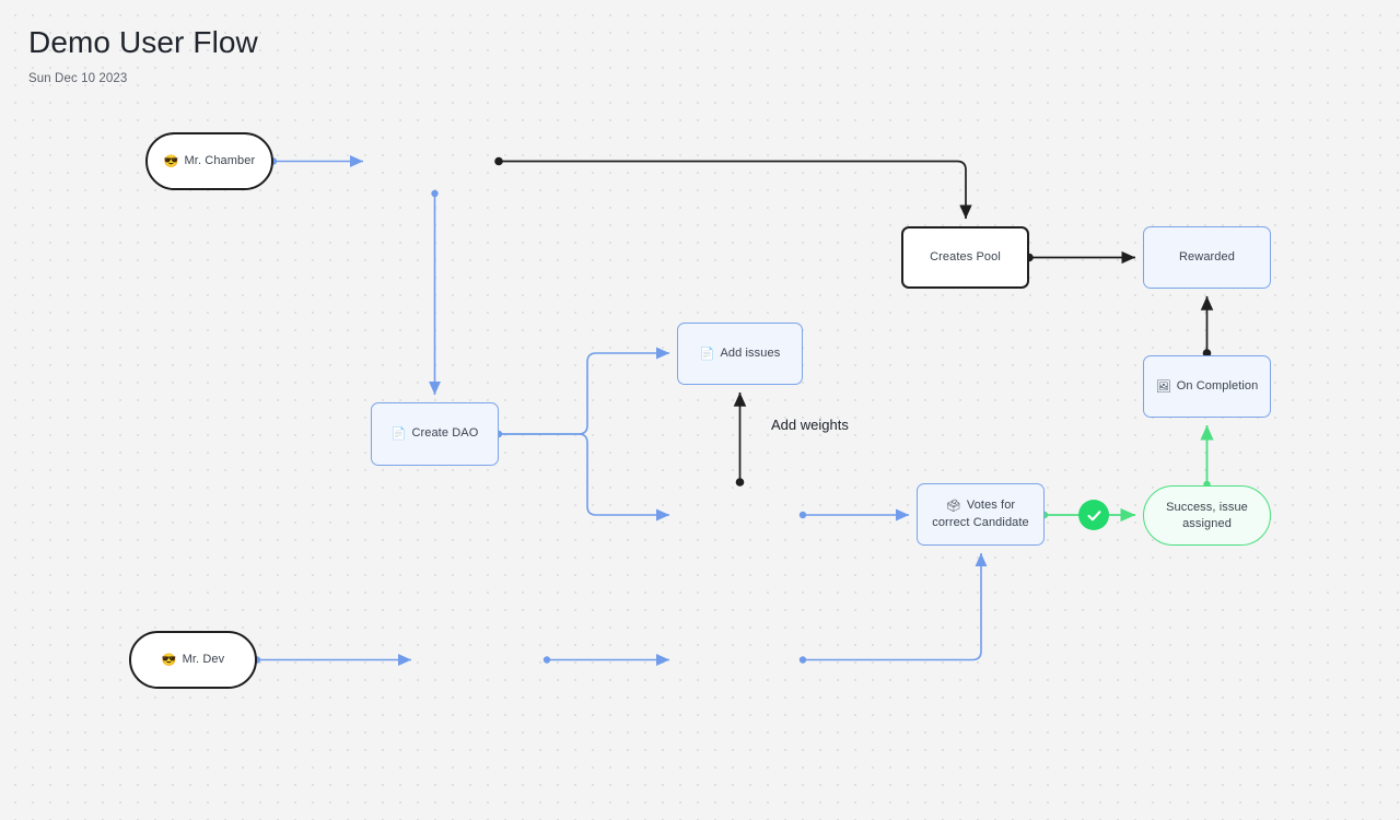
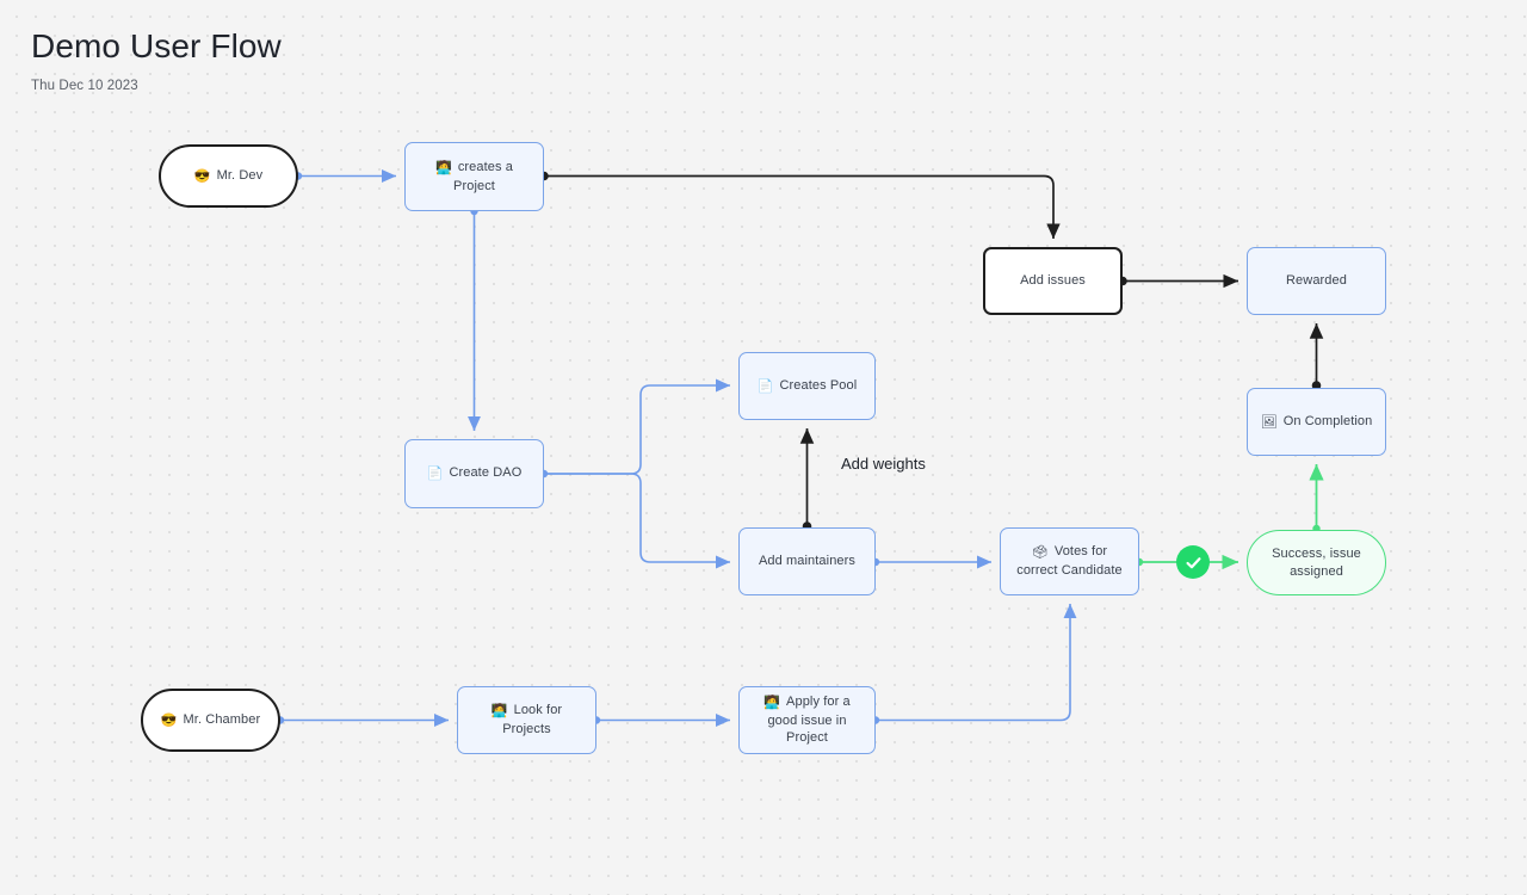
  Demo User Flow
- Sun Dec 10 2023
+ Thu Dec 10 2023
- 😎 Mr. Chamber
+ 😎 Mr. Dev
+ 🧑‍💻 creates a Project
  📄 Create DAO
- 📄 Add issues
+ 📄 Creates Pool
+ Add maintainers
- Creates Pool
+ Add issues
  Rewarded
  🖼 On Completion
  🗳 Votes for correct Candidate
  Success, issue assigned
- 😎 Mr. Dev
+ 😎 Mr. Chamber
+ 🧑‍💻 Look for Projects
+ 🧑‍💻 Apply for a good issue in Project
  Add weights
